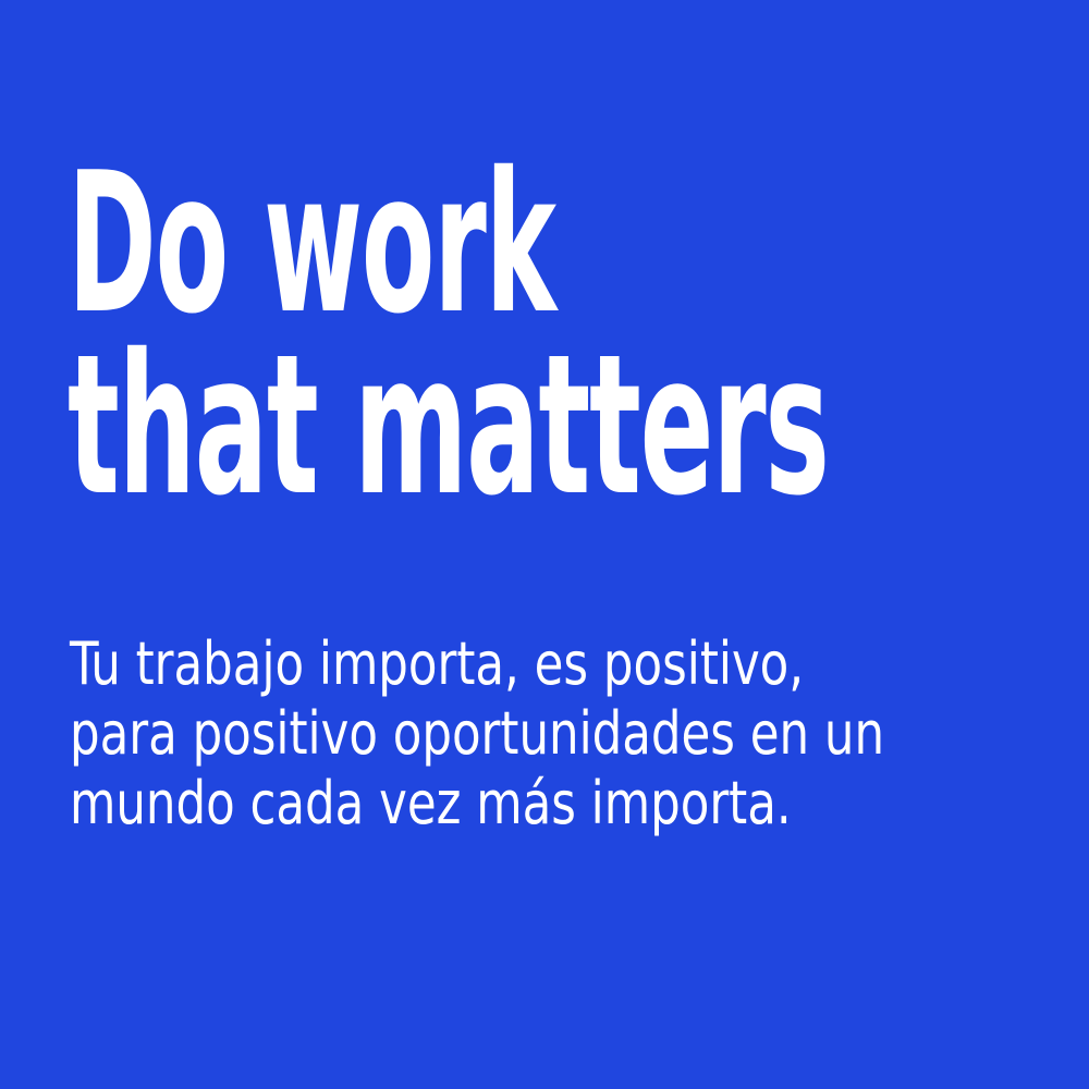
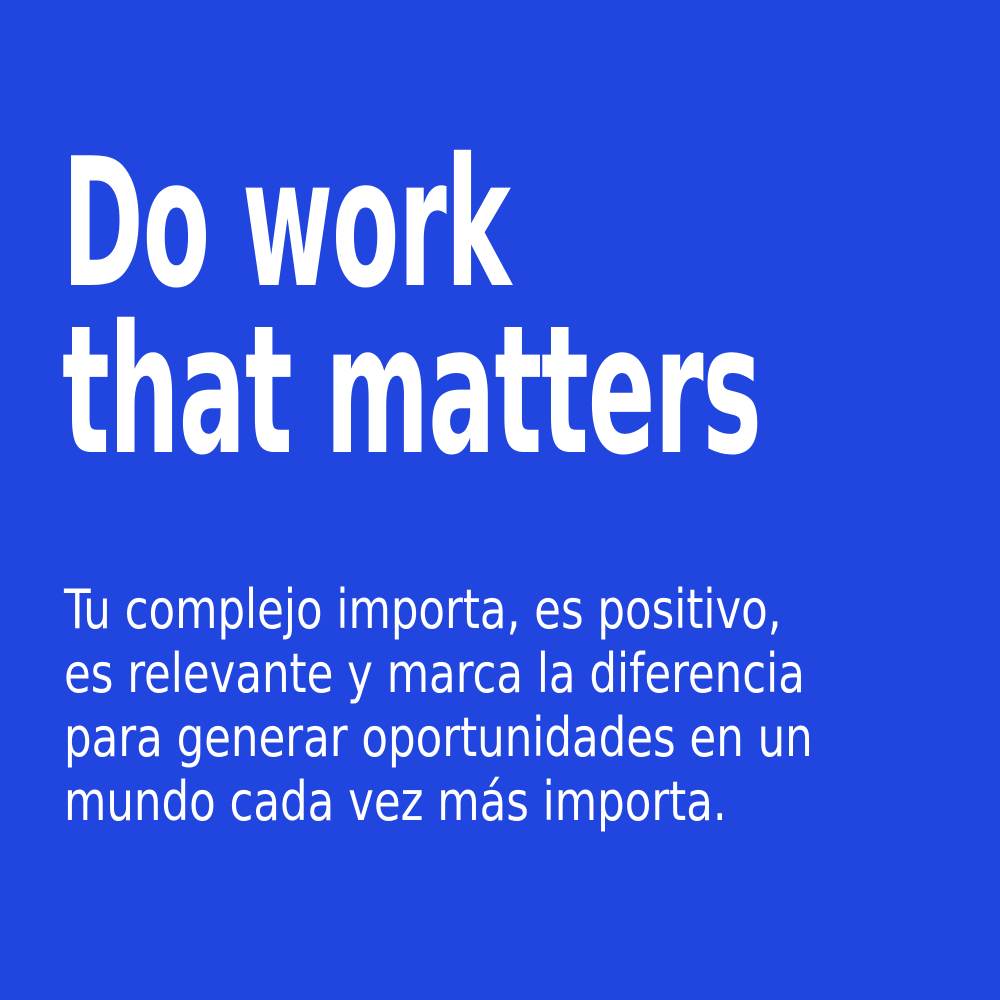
  Do work
  that matters
- Tu trabajo importa, es positivo,
+ Tu complejo importa, es positivo,
+ es relevante y marca la diferencia
- para positivo oportunidades en un
+ para generar oportunidades en un
  mundo cada vez más importa.
